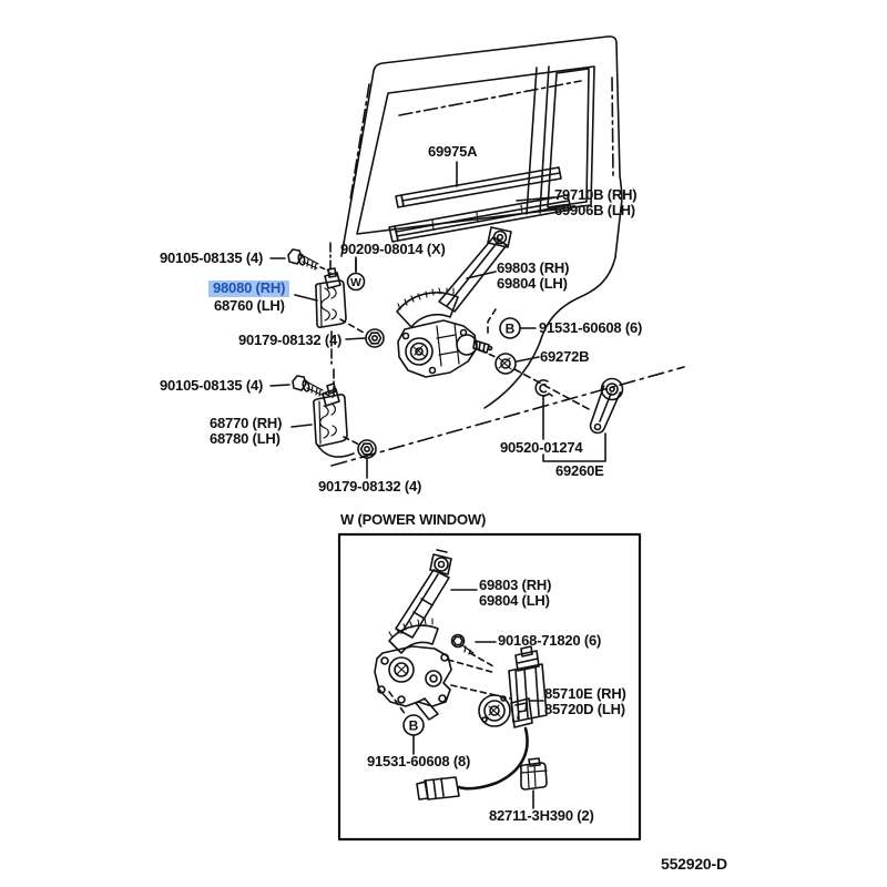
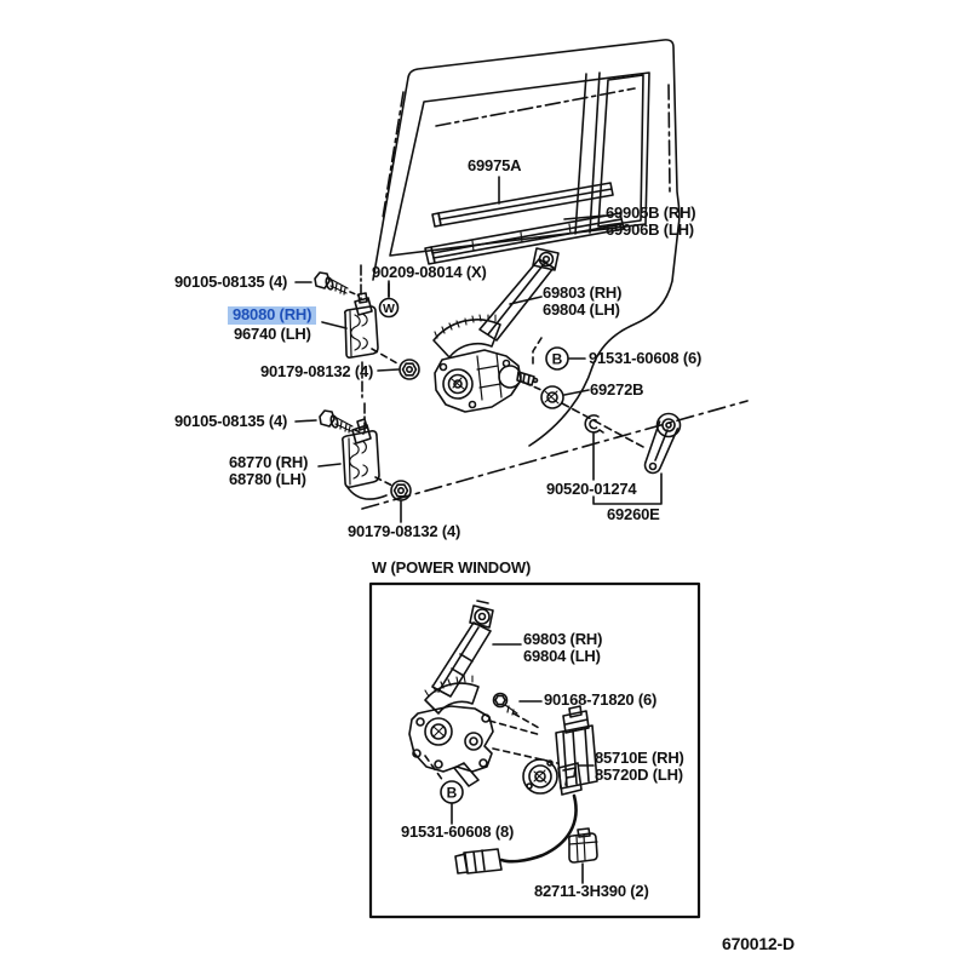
  W
  B
  B
  69975A
- 79710B (RH)
+ 69905B (RH)
  69906B (LH)
  90105-08135 (4)
  90209-08014 (X)
  98080 (RH)
- 68760 (LH)
+ 96740 (LH)
  90179-08132 (4)
  69803 (RH)
  69804 (LH)
  91531-60608 (6)
  69272B
  90105-08135 (4)
  68770 (RH)
  68780 (LH)
  90179-08132 (4)
  90520-01274
  69260E
  W (POWER WINDOW)
  69803 (RH)
  69804 (LH)
  90168-71820 (6)
  85710E (RH)
  85720D (LH)
  91531-60608 (8)
  82711-3H390 (2)
- 552920-D
+ 670012-D
